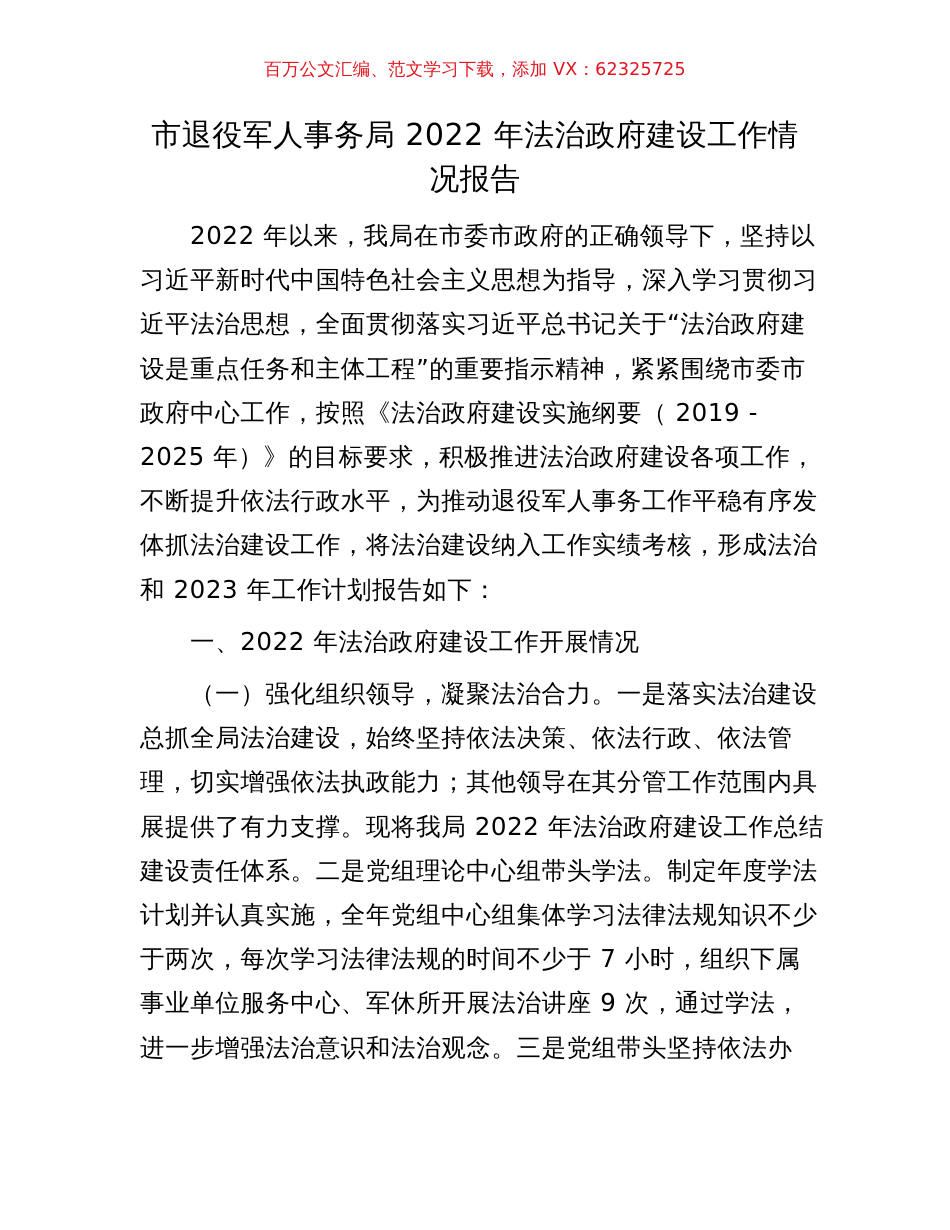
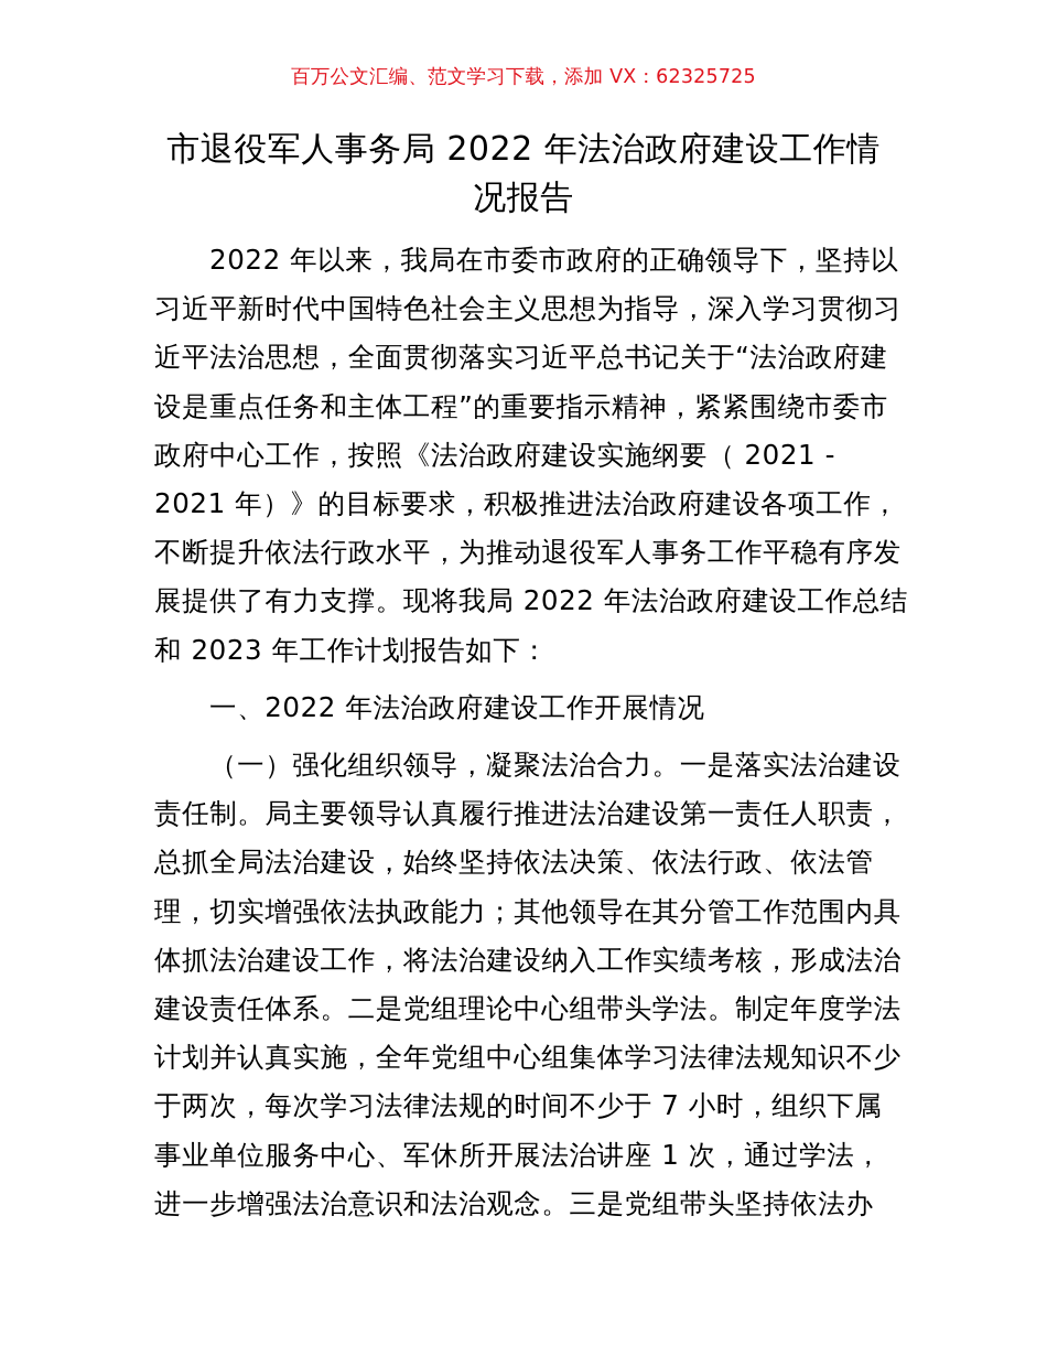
  百万公文汇编、范文学习下载，添加 VX：62325725
  市退役军人事务局 2022 年法治政府建设工作情
  况报告
  2022 年以来，我局在市委市政府的正确领导下，坚持以
  习近平新时代中国特色社会主义思想为指导，深入学习贯彻习
  近平法治思想，全面贯彻落实习近平总书记关于“法治政府建
  设是重点任务和主体工程”的重要指示精神，紧紧围绕市委市
- 政府中心工作，按照《法治政府建设实施纲要（ 2019 -
+ 政府中心工作，按照《法治政府建设实施纲要（ 2021 -
- 2025 年）》的目标要求，积极推进法治政府建设各项工作，
+ 2021 年）》的目标要求，积极推进法治政府建设各项工作，
  不断提升依法行政水平，为推动退役军人事务工作平稳有序发
- 体抓法治建设工作，将法治建设纳入工作实绩考核，形成法治
+ 展提供了有力支撑。现将我局 2022 年法治政府建设工作总结
  和 2023 年工作计划报告如下：
  一、2022 年法治政府建设工作开展情况
  （一）强化组织领导，凝聚法治合力。一是落实法治建设
+ 责任制。局主要领导认真履行推进法治建设第一责任人职责，
  总抓全局法治建设，始终坚持依法决策、依法行政、依法管
  理，切实增强依法执政能力；其他领导在其分管工作范围内具
- 展提供了有力支撑。现将我局 2022 年法治政府建设工作总结
+ 体抓法治建设工作，将法治建设纳入工作实绩考核，形成法治
  建设责任体系。二是党组理论中心组带头学法。制定年度学法
  计划并认真实施，全年党组中心组集体学习法律法规知识不少
  于两次，每次学习法律法规的时间不少于 7 小时，组织下属
- 事业单位服务中心、军休所开展法治讲座 9 次，通过学法，
+ 事业单位服务中心、军休所开展法治讲座 1 次，通过学法，
  进一步增强法治意识和法治观念。三是党组带头坚持依法办
